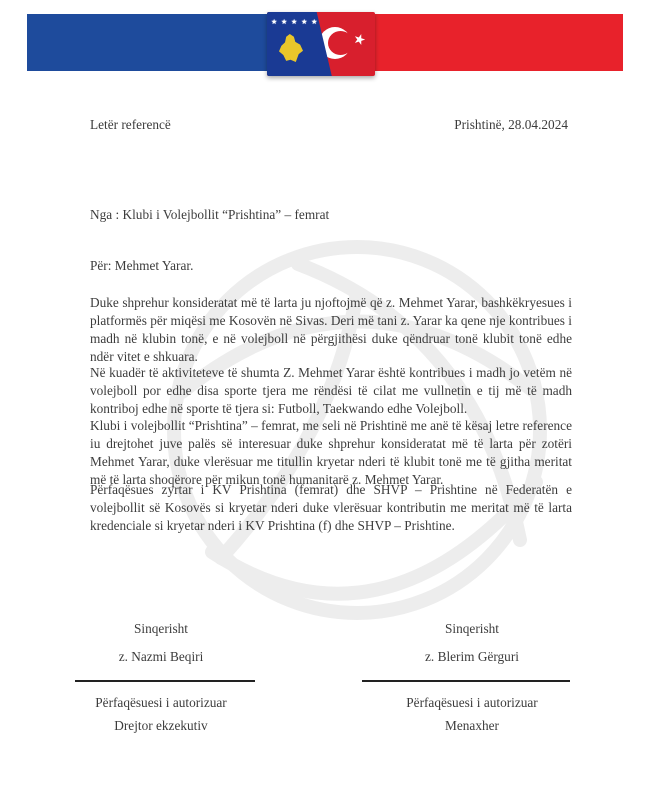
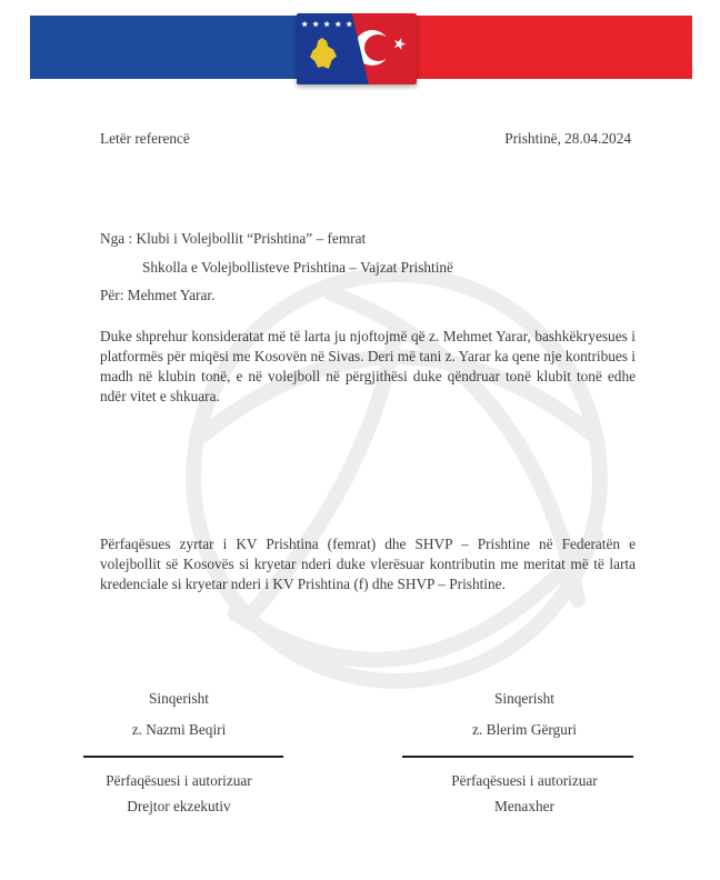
  ★ ★ ★ ★ ★
  Letër referencë
  Prishtinë, 28.04.2024
  Nga : Klubi i Volejbollit “Prishtina” – femrat
+ Shkolla e Volejbollisteve Prishtina – Vajzat Prishtinë
  Për: Mehmet Yarar.
  Duke shprehur konsideratat më të larta ju njoftojmë që z. Mehmet Yarar, bashkëkryesues i platformës për miqësi me Kosovën në Sivas. Deri më tani z. Yarar ka qene nje kontribues i madh në klubin tonë, e në volejboll në përgjithësi duke qëndruar tonë klubit tonë edhe ndër vitet e shkuara.
- Në kuadër të aktiviteteve të shumta Z. Mehmet Yarar është kontribues i madh jo vetëm në volejboll por edhe disa sporte tjera me rëndësi të cilat me vullnetin e tij më të madh kontriboj edhe në sporte të tjera si: Futboll, Taekwando edhe Volejboll.
- Klubi i volejbollit “Prishtina” – femrat, me seli në Prishtinë me anë të kësaj letre reference iu drejtohet juve palës së interesuar duke shprehur konsideratat më të larta për zotëri Mehmet Yarar, duke vlerësuar me titullin kryetar nderi të klubit tonë me të gjitha meritat më të larta shoqërore për mikun tonë humanitarë z. Mehmet Yarar.
  Përfaqësues zyrtar i KV Prishtina (femrat) dhe SHVP – Prishtine në Federatën e volejbollit së Kosovës si kryetar nderi duke vlerësuar kontributin me meritat më të larta kredenciale si kryetar nderi i KV Prishtina (f) dhe SHVP – Prishtine.
  Sinqerisht
  z. Nazmi Beqiri
  Përfaqësuesi i autorizuar
  Drejtor ekzekutiv
  Sinqerisht
  z. Blerim Gërguri
  Përfaqësuesi i autorizuar
  Menaxher
